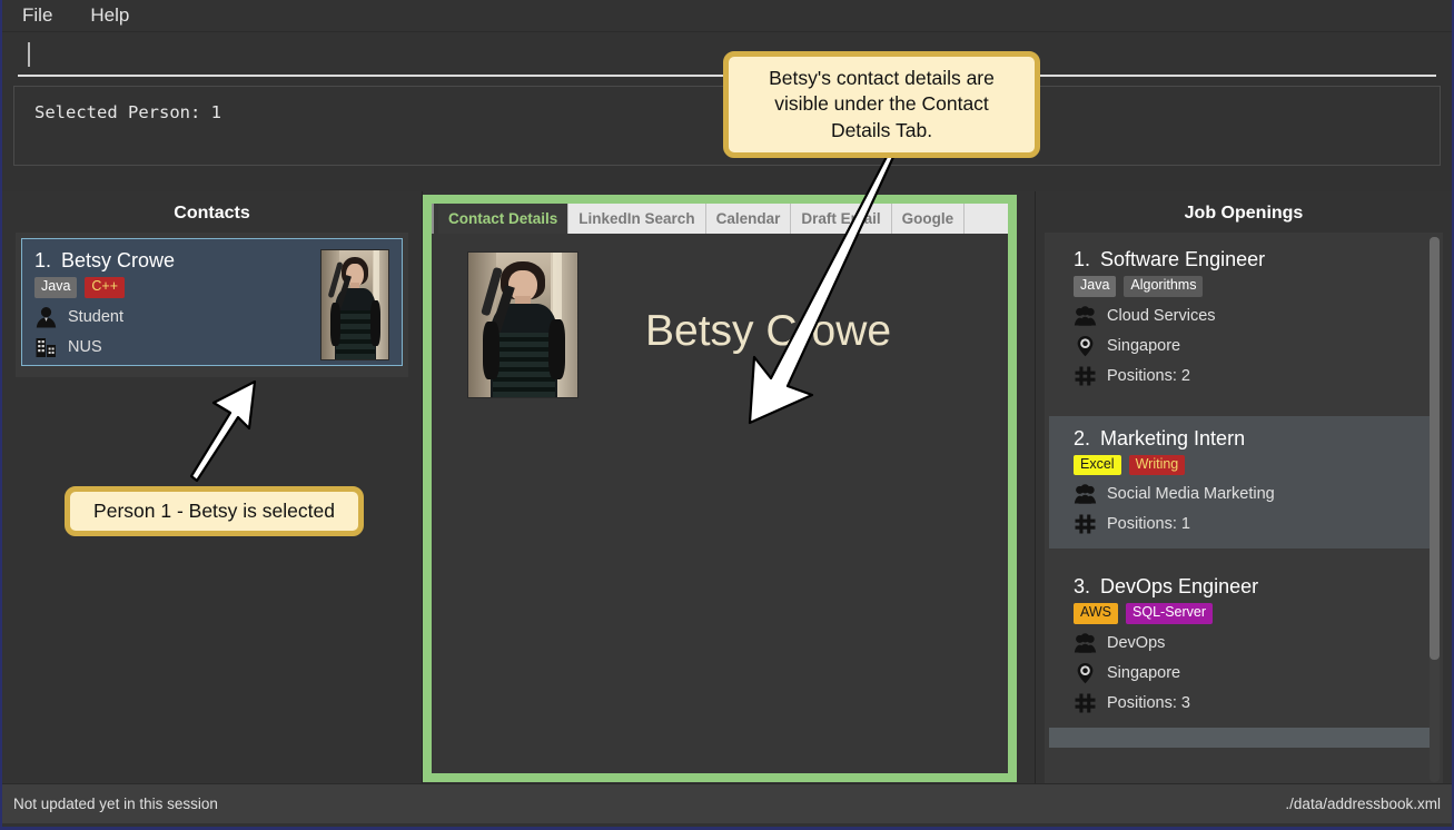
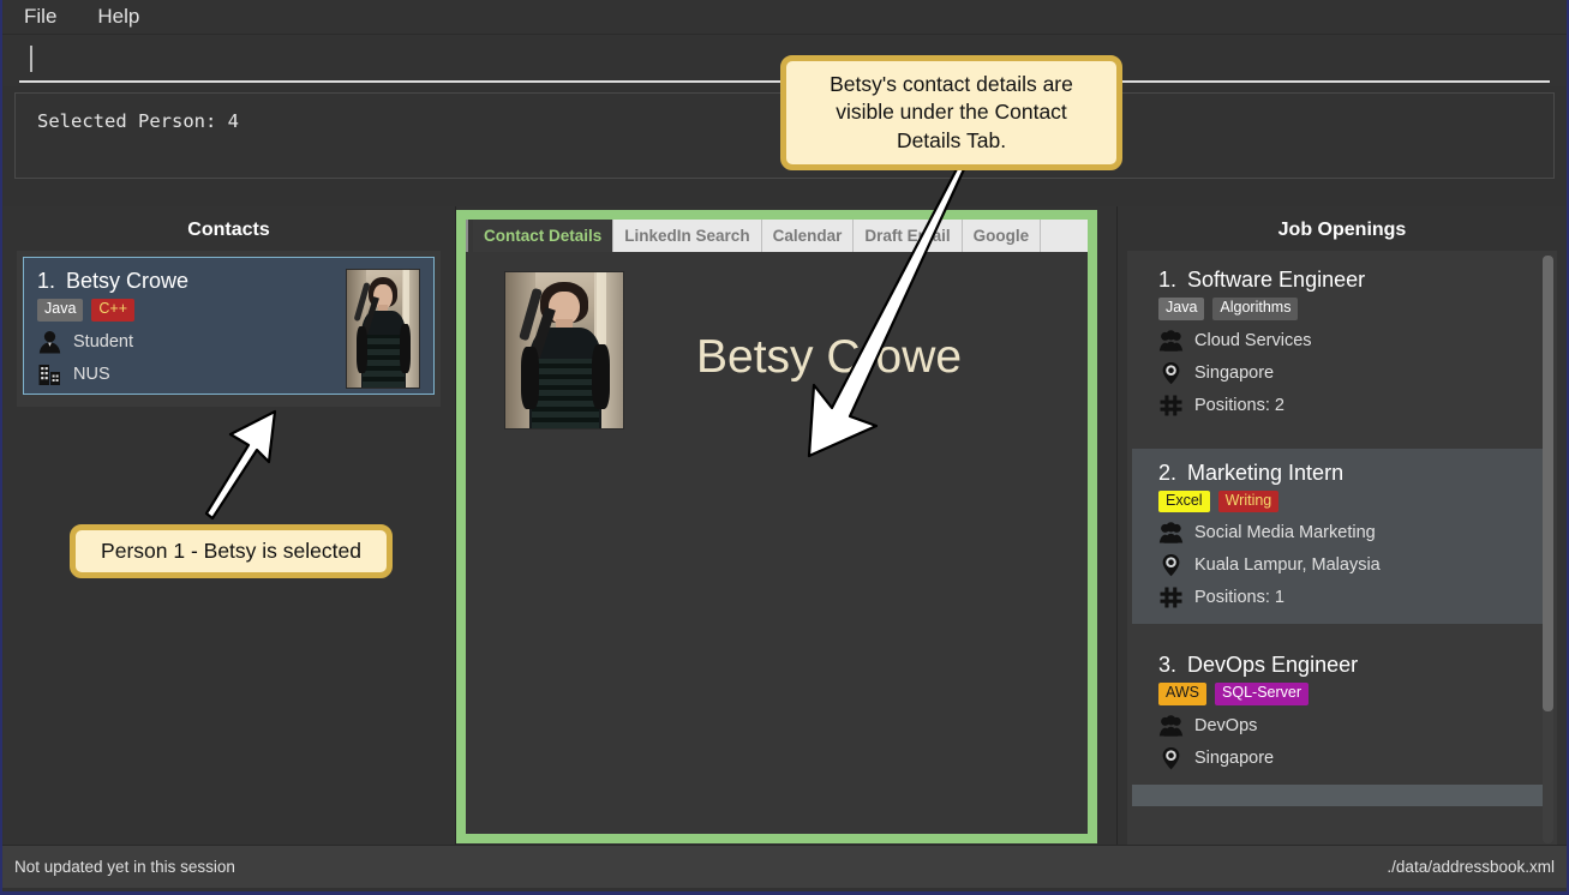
  File
  Help
- Selected Person: 1
+ Selected Person: 4
  Contacts
  1. Betsy Crowe
  Java
  C++
  Student
  NUS
  Contact Details
  LinkedIn Search
  Calendar
  Draft Eail
  Google
  Betsy Cowe
  Job Openings
  1. Software Engineer
  Java
  Algorithms
  Cloud Services
  Singapore
  Positions: 2
  2. Marketing Intern
  Excel
  Writing
  Social Media Marketing
+ Kuala Lampur, Malaysia
  Positions: 1
  3. DevOps Engineer
  AWS
  SQL-Server
  DevOps
  Singapore
- Positions: 3
  Not updated yet in this session
  ./data/addressbook.xml
  Betsy's contact details are visible under the Contact Details Tab.
  Person 1 - Betsy is selected
